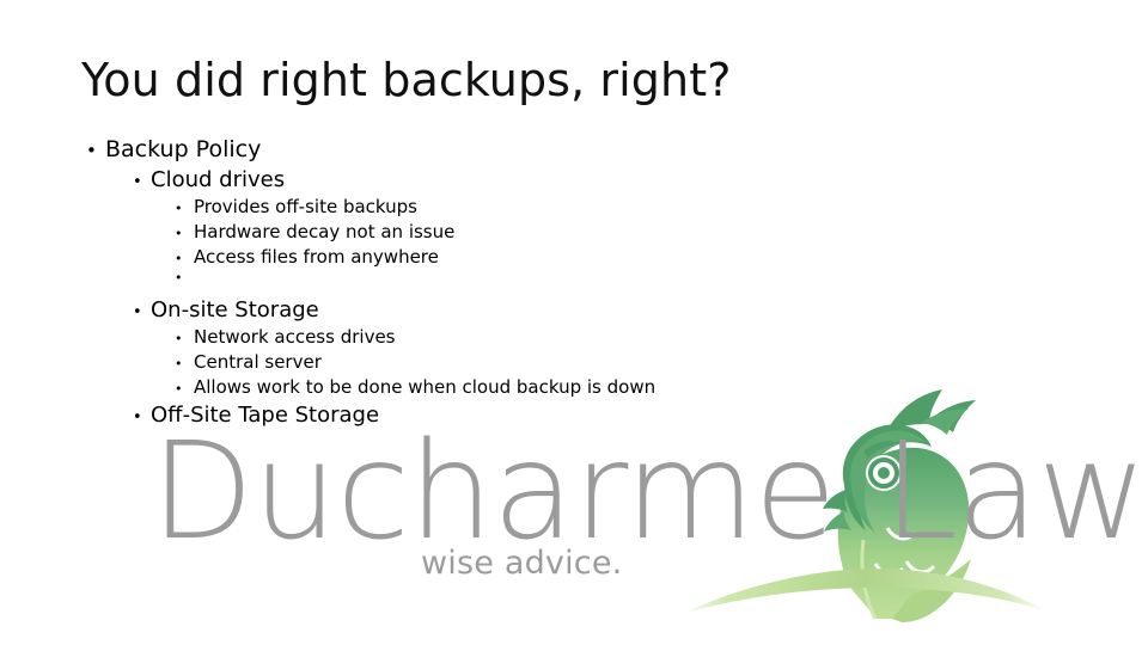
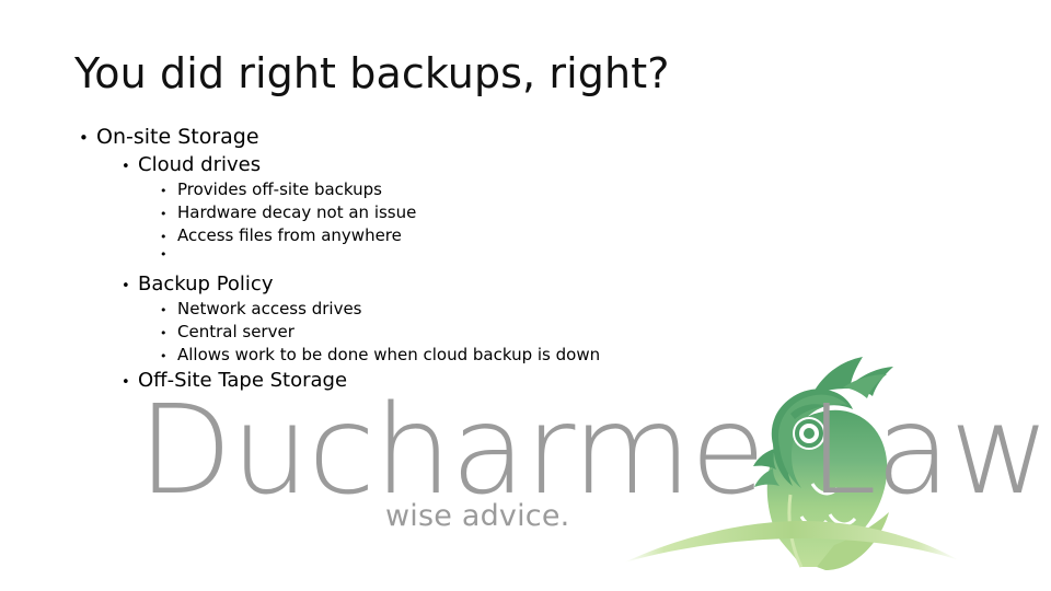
  You did right backups, right?
  Ducharme Law
  wise advice.
  •
- Backup Policy
+ On-site Storage
  •
  Cloud drives
  •
  Provides off-site backups
  •
  Hardware decay not an issue
  •
  Access files from anywhere
  •
  •
- On-site Storage
+ Backup Policy
  •
  Network access drives
  •
  Central server
  •
  Allows work to be done when cloud backup is down
  •
  Off-Site Tape Storage
